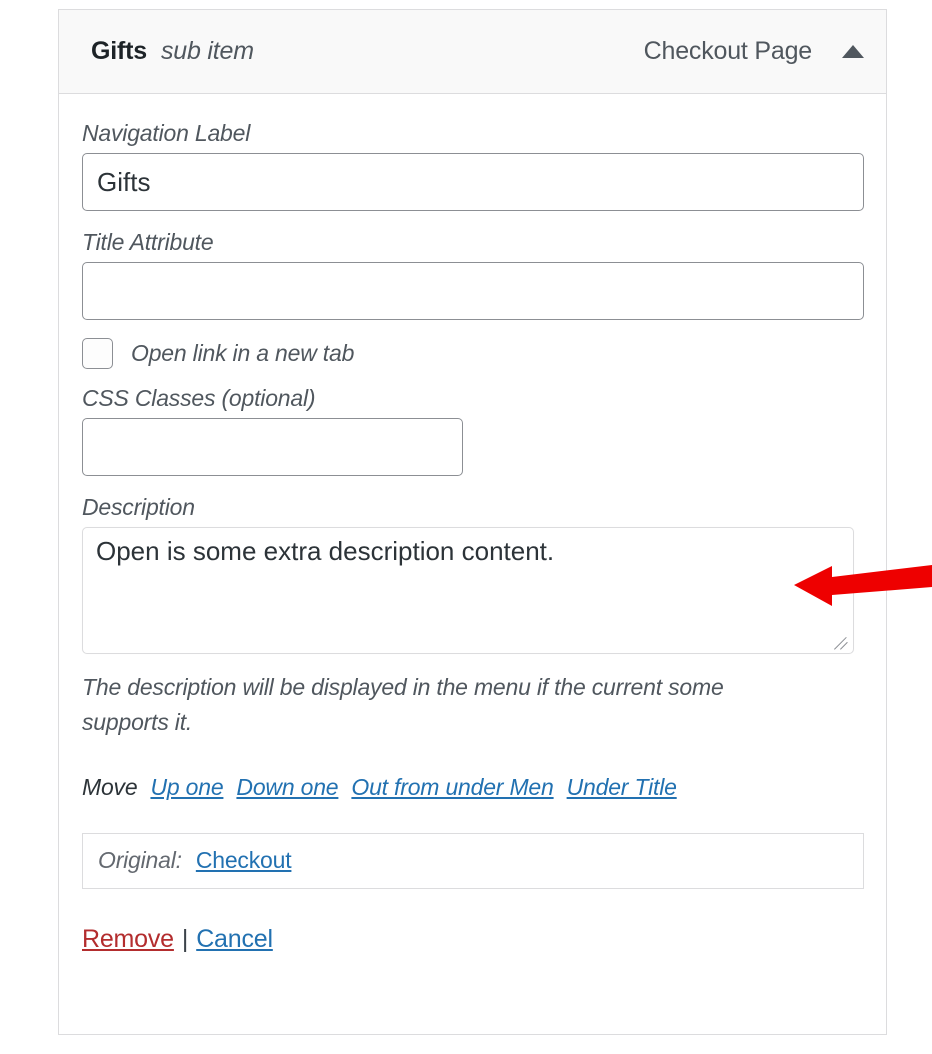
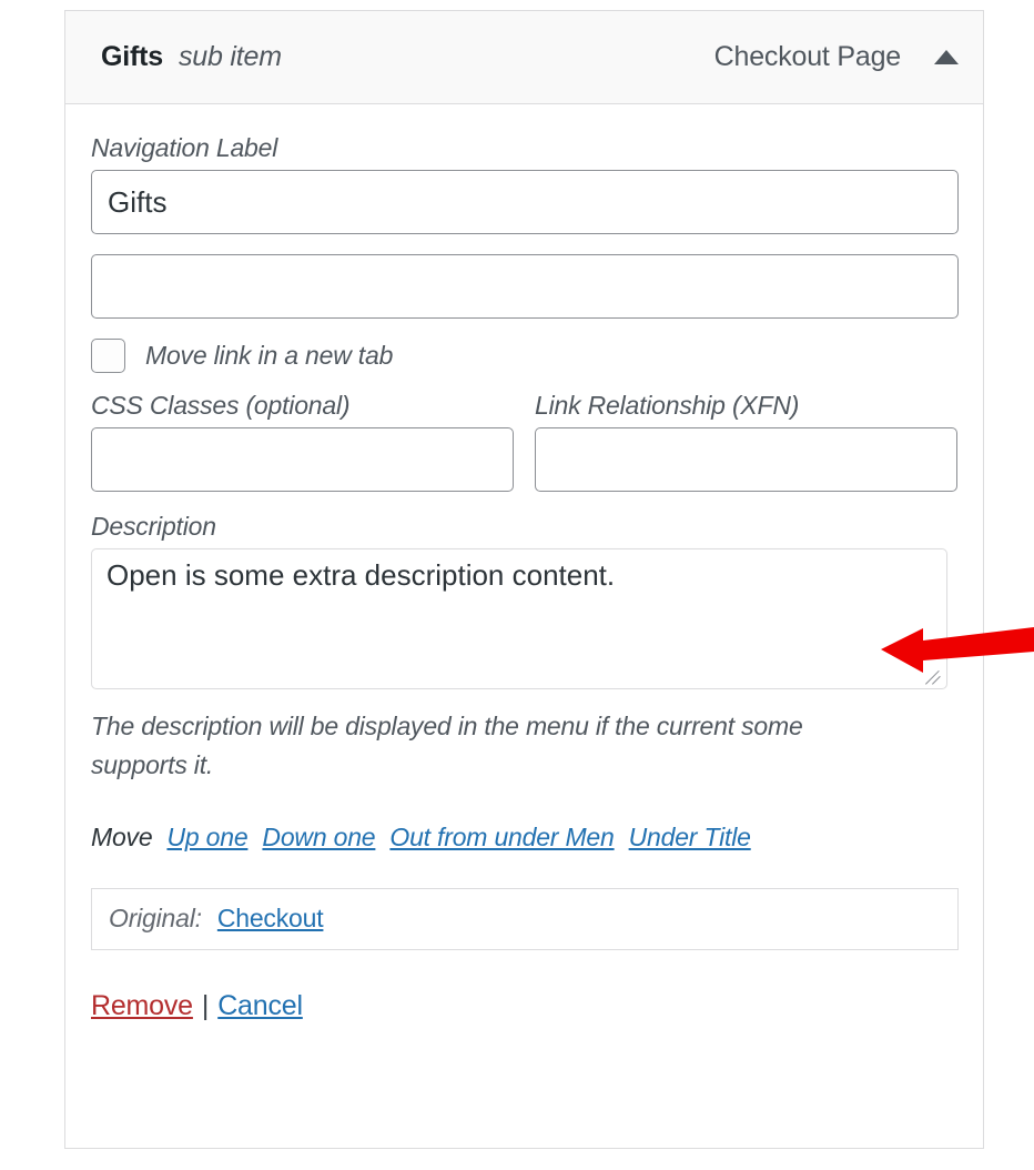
  Gifts
  sub item
  Checkout Page
  Navigation Label
  Gifts
- Title Attribute
- Open link in a new tab
+ Move link in a new tab
  CSS Classes (optional)
+ Link Relationship (XFN)
  Description
  Open is some extra description content.
  The description will be displayed in the menu if the current some supports it.
  Move Up one Down one Out from under Men Under Title
  Original:
  Checkout
  Remove | Cancel
